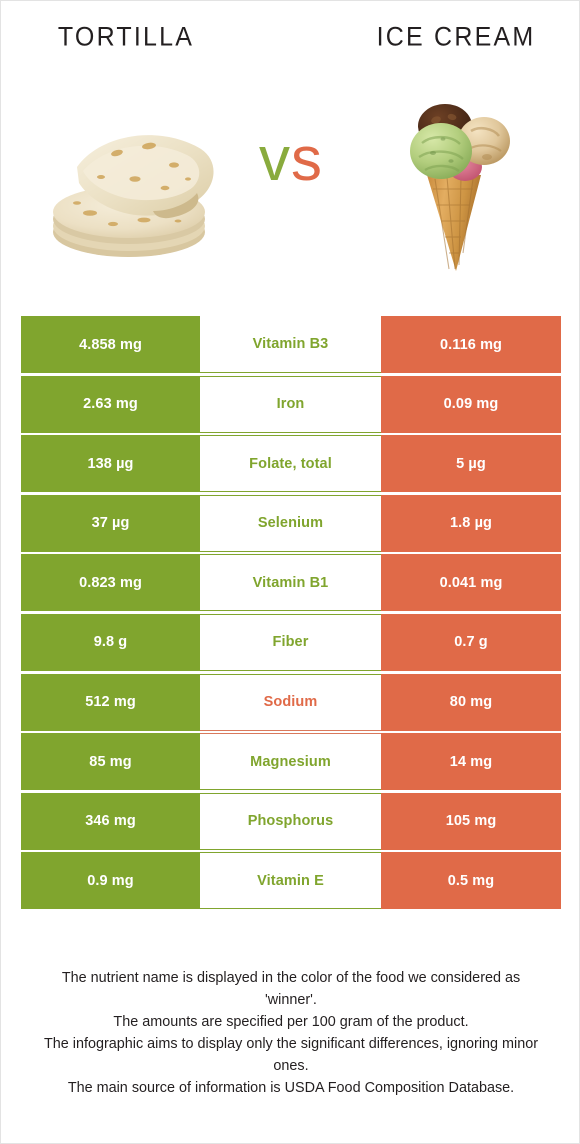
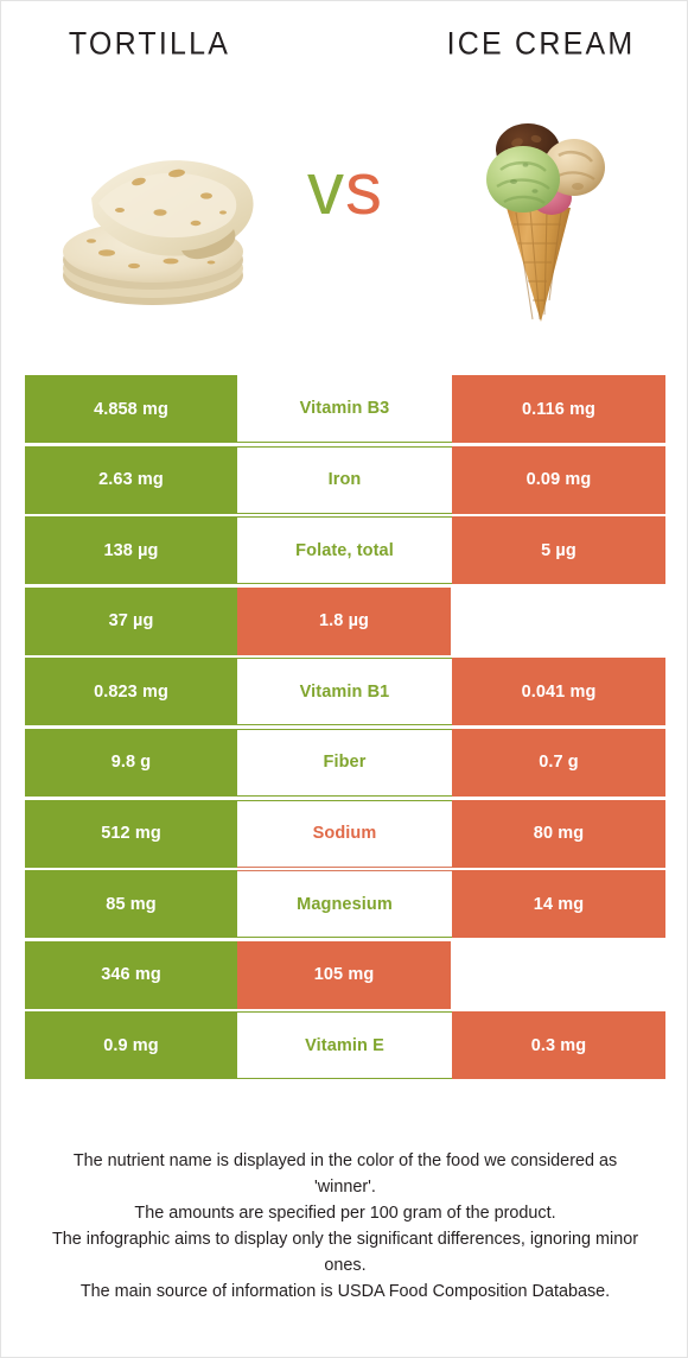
  TORTILLA
  ICE CREAM
  vs
  4.858 mg
  Vitamin B3
  0.116 mg
  2.63 mg
  Iron
  0.09 mg
  138 µg
  Folate, total
  5 µg
  37 µg
- Selenium
  1.8 µg
  0.823 mg
  Vitamin B1
  0.041 mg
  9.8 g
  Fiber
  0.7 g
  512 mg
  Sodium
  80 mg
  85 mg
  Magnesium
  14 mg
  346 mg
- Phosphorus
  105 mg
  0.9 mg
  Vitamin E
- 0.5 mg
+ 0.3 mg
  The nutrient name is displayed in the color of the food we considered as
  'winner'.
  The amounts are specified per 100 gram of the product.
  The infographic aims to display only the significant differences, ignoring minor
  ones.
  The main source of information is USDA Food Composition Database.
